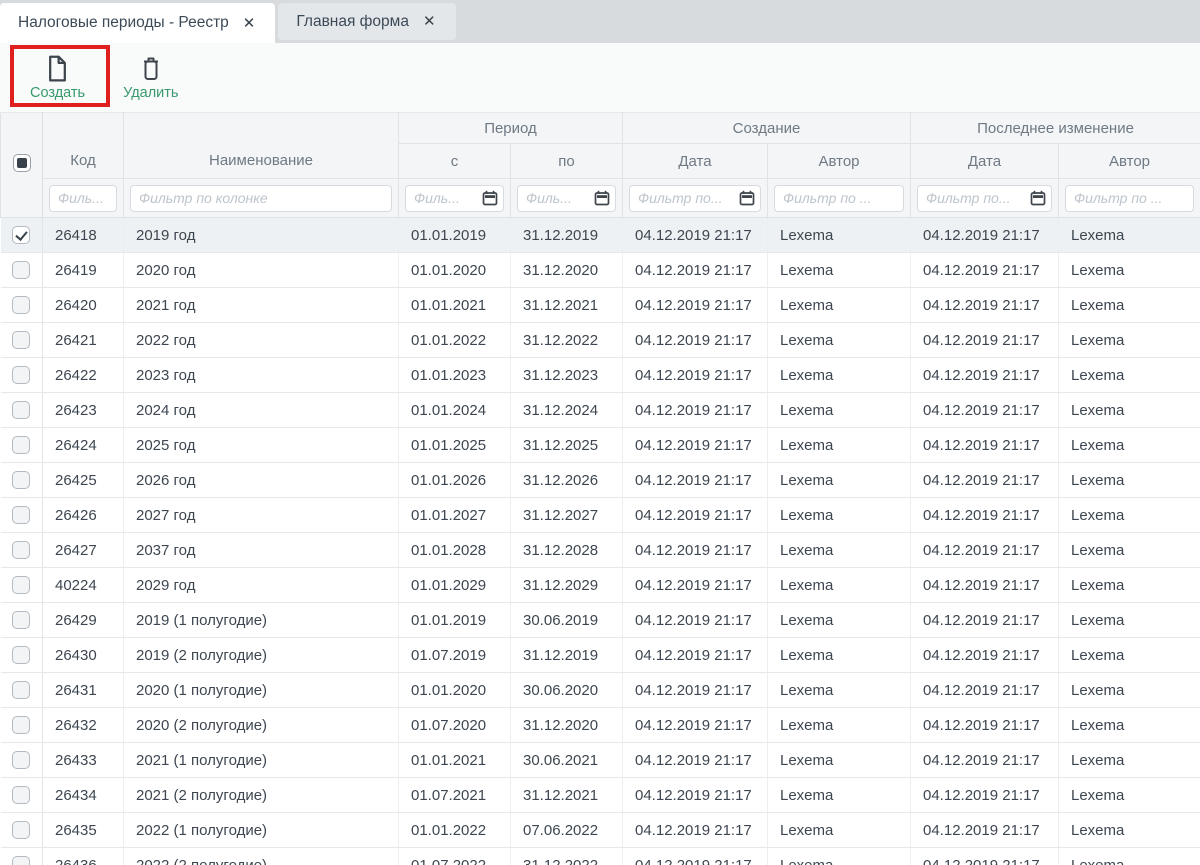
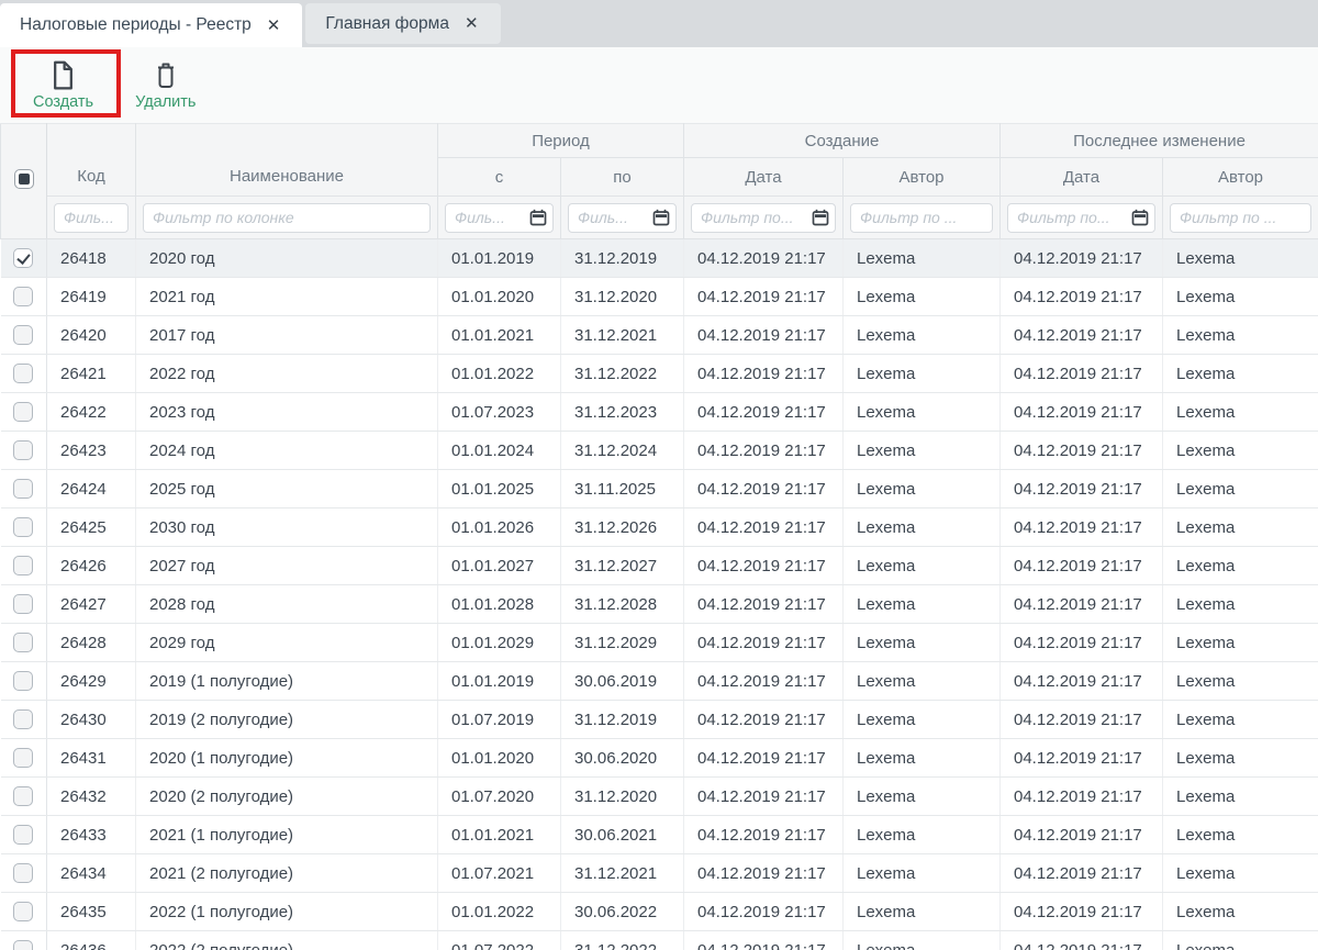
  Налоговые периоды - Реестр
  ✕
  Главная форма
  ✕
  Создать
  Удалить
  	Код	Наименование	Период	Создание	Последнее изменение
  с	по	Дата	Автор	Дата	Автор
  Филь...	Фильтр по колонке	Филь...	Филь...	Фильтр по...	Фильтр по ...	Фильтр по...	Фильтр по ...
- 	26418	2019 год	01.01.2019	31.12.2019	04.12.2019 21:17	Lexema	04.12.2019 21:17	Lexema
+ 	26418	2020 год	01.01.2019	31.12.2019	04.12.2019 21:17	Lexema	04.12.2019 21:17	Lexema
- 	26419	2020 год	01.01.2020	31.12.2020	04.12.2019 21:17	Lexema	04.12.2019 21:17	Lexema
+ 	26419	2021 год	01.01.2020	31.12.2020	04.12.2019 21:17	Lexema	04.12.2019 21:17	Lexema
- 	26420	2021 год	01.01.2021	31.12.2021	04.12.2019 21:17	Lexema	04.12.2019 21:17	Lexema
+ 	26420	2017 год	01.01.2021	31.12.2021	04.12.2019 21:17	Lexema	04.12.2019 21:17	Lexema
  	26421	2022 год	01.01.2022	31.12.2022	04.12.2019 21:17	Lexema	04.12.2019 21:17	Lexema
- 	26422	2023 год	01.01.2023	31.12.2023	04.12.2019 21:17	Lexema	04.12.2019 21:17	Lexema
+ 	26422	2023 год	01.07.2023	31.12.2023	04.12.2019 21:17	Lexema	04.12.2019 21:17	Lexema
  	26423	2024 год	01.01.2024	31.12.2024	04.12.2019 21:17	Lexema	04.12.2019 21:17	Lexema
- 	26424	2025 год	01.01.2025	31.12.2025	04.12.2019 21:17	Lexema	04.12.2019 21:17	Lexema
+ 	26424	2025 год	01.01.2025	31.11.2025	04.12.2019 21:17	Lexema	04.12.2019 21:17	Lexema
- 	26425	2026 год	01.01.2026	31.12.2026	04.12.2019 21:17	Lexema	04.12.2019 21:17	Lexema
+ 	26425	2030 год	01.01.2026	31.12.2026	04.12.2019 21:17	Lexema	04.12.2019 21:17	Lexema
  	26426	2027 год	01.01.2027	31.12.2027	04.12.2019 21:17	Lexema	04.12.2019 21:17	Lexema
- 	26427	2037 год	01.01.2028	31.12.2028	04.12.2019 21:17	Lexema	04.12.2019 21:17	Lexema
+ 	26427	2028 год	01.01.2028	31.12.2028	04.12.2019 21:17	Lexema	04.12.2019 21:17	Lexema
- 	40224	2029 год	01.01.2029	31.12.2029	04.12.2019 21:17	Lexema	04.12.2019 21:17	Lexema
+ 	26428	2029 год	01.01.2029	31.12.2029	04.12.2019 21:17	Lexema	04.12.2019 21:17	Lexema
  	26429	2019 (1 полугодие)	01.01.2019	30.06.2019	04.12.2019 21:17	Lexema	04.12.2019 21:17	Lexema
  	26430	2019 (2 полугодие)	01.07.2019	31.12.2019	04.12.2019 21:17	Lexema	04.12.2019 21:17	Lexema
  	26431	2020 (1 полугодие)	01.01.2020	30.06.2020	04.12.2019 21:17	Lexema	04.12.2019 21:17	Lexema
  	26432	2020 (2 полугодие)	01.07.2020	31.12.2020	04.12.2019 21:17	Lexema	04.12.2019 21:17	Lexema
  	26433	2021 (1 полугодие)	01.01.2021	30.06.2021	04.12.2019 21:17	Lexema	04.12.2019 21:17	Lexema
  	26434	2021 (2 полугодие)	01.07.2021	31.12.2021	04.12.2019 21:17	Lexema	04.12.2019 21:17	Lexema
- 	26435	2022 (1 полугодие)	01.01.2022	07.06.2022	04.12.2019 21:17	Lexema	04.12.2019 21:17	Lexema
+ 	26435	2022 (1 полугодие)	01.01.2022	30.06.2022	04.12.2019 21:17	Lexema	04.12.2019 21:17	Lexema
